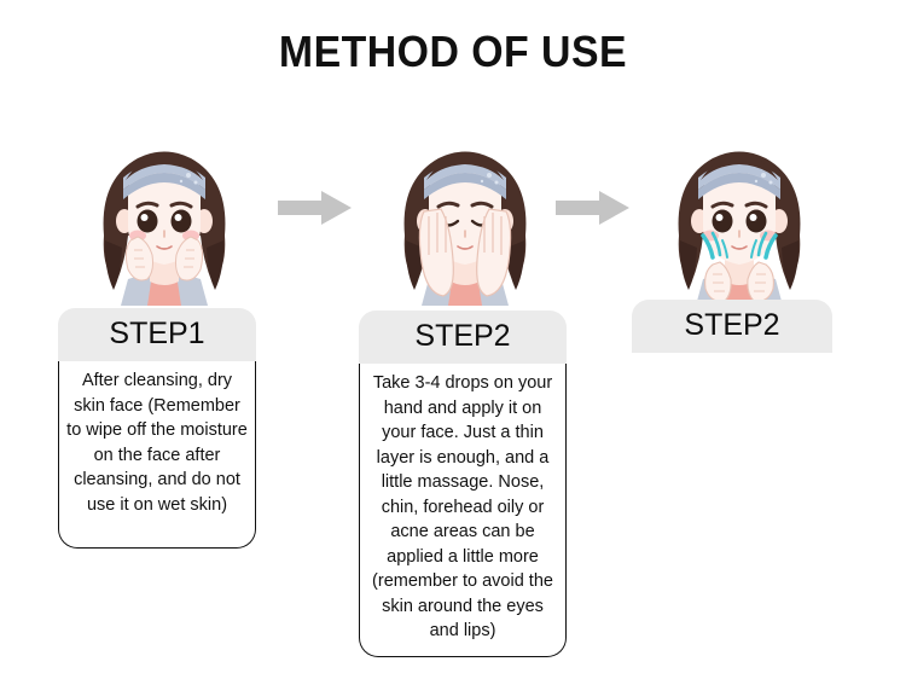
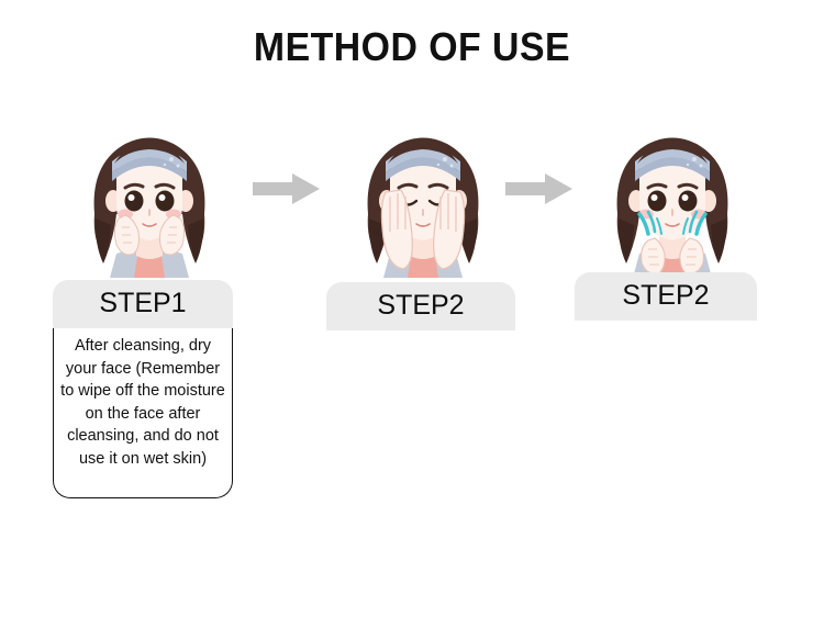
  METHOD OF USE
  STEP1
- After cleansing, dry skin face (Remember to wipe off the moisture on the face after cleansing, and do not use it on wet skin)
+ After cleansing, dry your face (Remember to wipe off the moisture on the face after cleansing, and do not use it on wet skin)
  STEP2
- Take 3-4 drops on your hand and apply it on your face. Just a thin layer is enough, and a little massage. Nose, chin, forehead oily or acne areas can be applied a little more (remember to avoid the skin around the eyes and lips)
  STEP2
